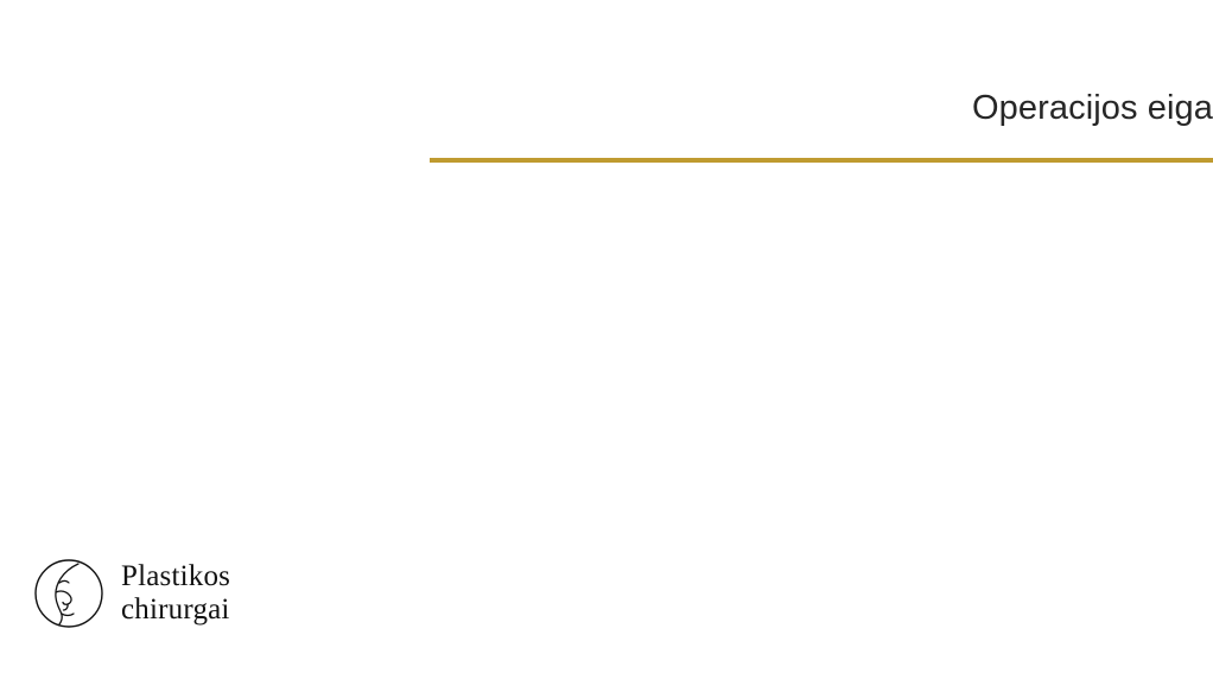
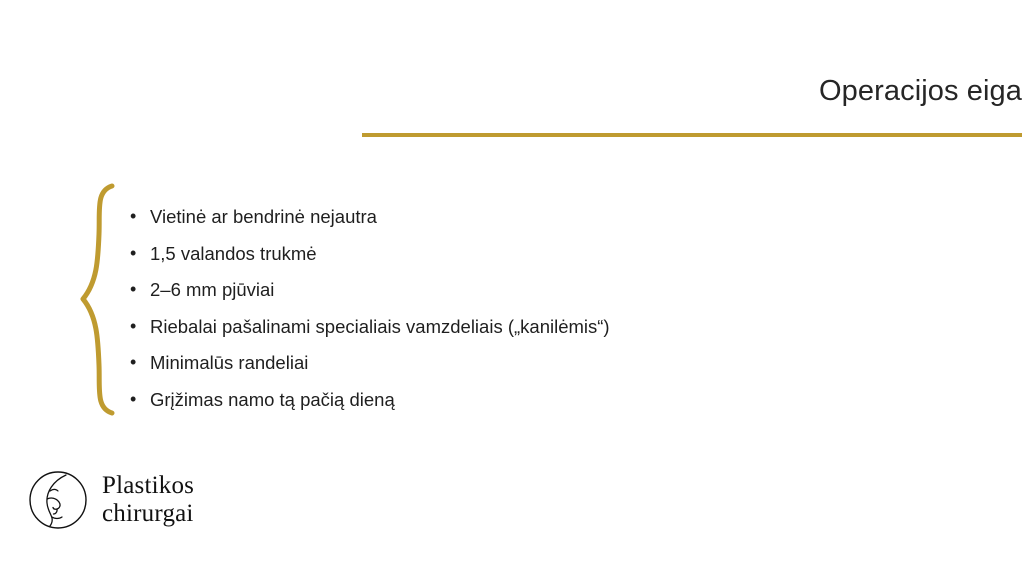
  Operacijos eiga
+ Vietinė ar bendrinė nejautra
+ 1,5 valandos trukmė
+ 2–6 mm pjūviai
+ Riebalai pašalinami specialiais vamzdeliais („kanilėmis“)
+ Minimalūs randeliai
+ Grįžimas namo tą pačią dieną
  Plastikos
  chirurgai
